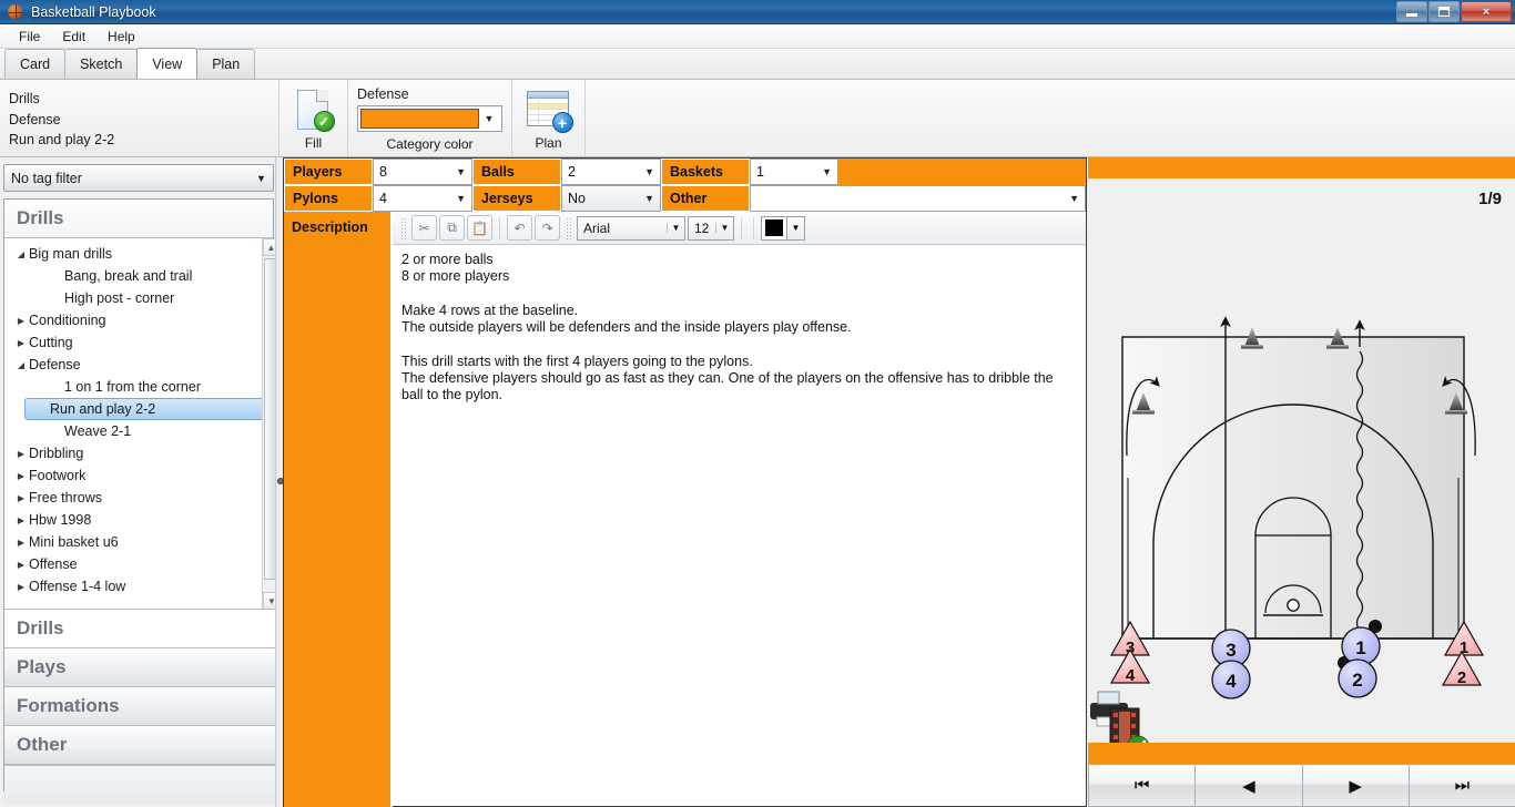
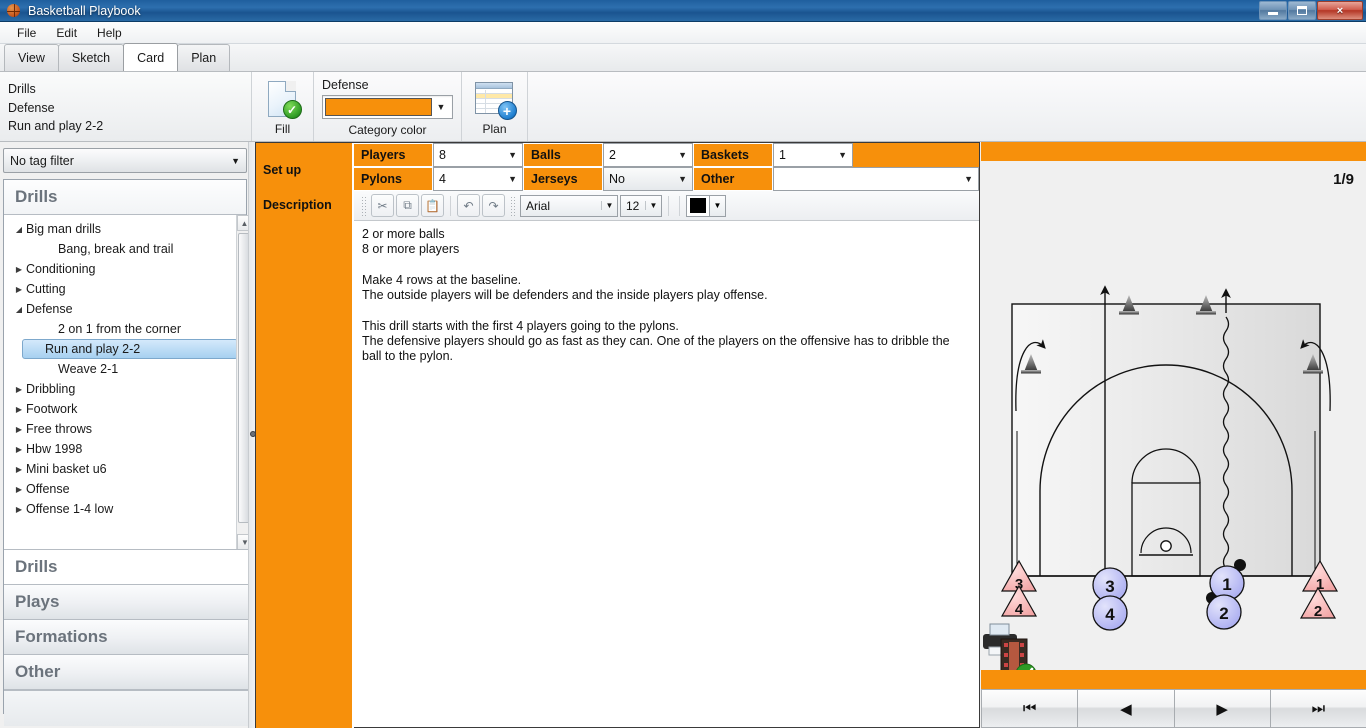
  Basketball Playbook
  ×
  File
  Edit
  Help
- Card
+ View
  Sketch
- View
+ Card
  Plan
  Drills
  Defense
  Run and play 2-2
  ✓
  Fill
  Defense
  ▼
  Category color
  +
  Plan
  No tag filter
  ▼
  Drills
  ◢
  Big man drills
  Bang, break and trail
- High post - corner
  ▶
  Conditioning
  ▶
  Cutting
  ◢
  Defense
- 1 on 1 from the corner
+ 2 on 1 from the corner
  Run and play 2-2
  Weave 2-1
  ▶
  Dribbling
  ▶
  Footwork
  ▶
  Free throws
  ▶
  Hbw 1998
  ▶
  Mini basket u6
  ▶
  Offense
  ▶
  Offense 1-4 low
  ▲
  ▼
  Drills
  Plays
  Formations
  Other
+ Set up
  Players
  8
  ▼
  Balls
  2
  ▼
  Baskets
  1
  ▼
  Pylons
  4
  ▼
  Jerseys
  No
  ▼
  Other
  ▼
  Description
  ✂
  ⧉
  📋
  ↶
  ↷
  Arial
  ▼
  12
  ▼
  ▼
  2 or more balls
  8 or more players
  Make 4 rows at the baseline.
  The outside players will be defenders and the inside players play offense.
  This drill starts with the first 4 players going to the pylons.
  The defensive players should go as fast as they can. One of the players on the offensive has to dribble the ball to the pylon.
  1/9
  3
  4
  1
  2
  3
  4
  1
  2
  ⏮
  ◀
  ▶
  ⏭
